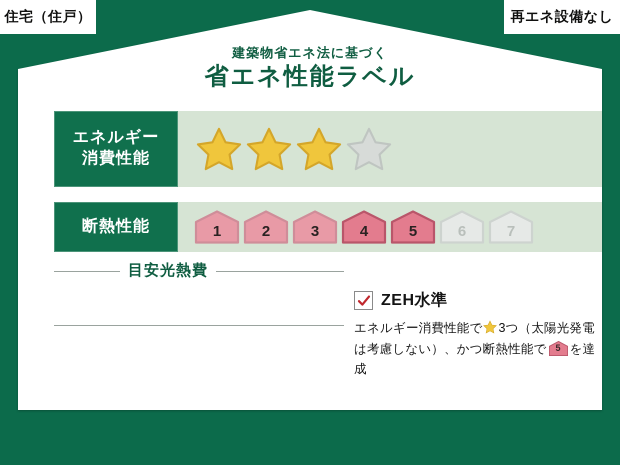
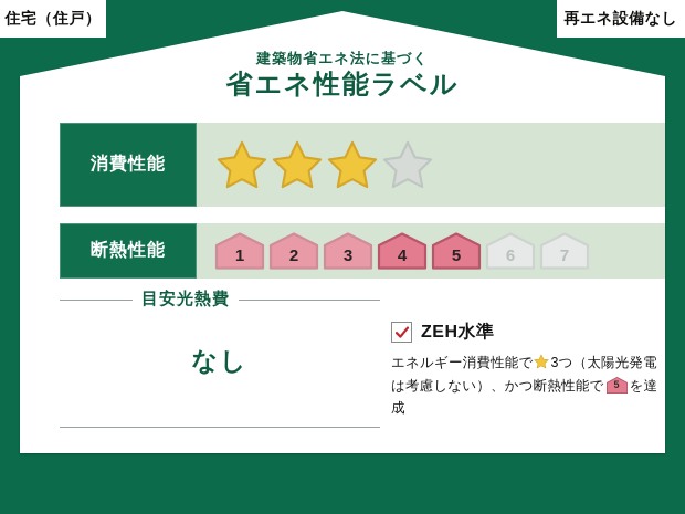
  住宅（住戸）
  再エネ設備なし
  建築物省エネ法に基づく
  省エネ性能ラベル
- エネルギー
  消費性能
  断熱性能
  1
  2
  3
  4
  5
  6
  7
  目安光熱費
+ なし
  ZEH水準
  エネルギー消費性能で 3つ（太陽光発電
  は考慮しない）、かつ断熱性能で
  5
  を達成
